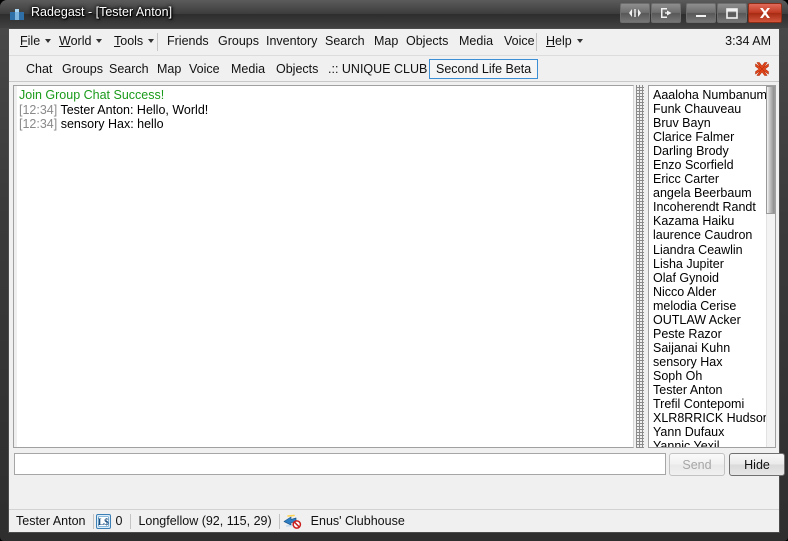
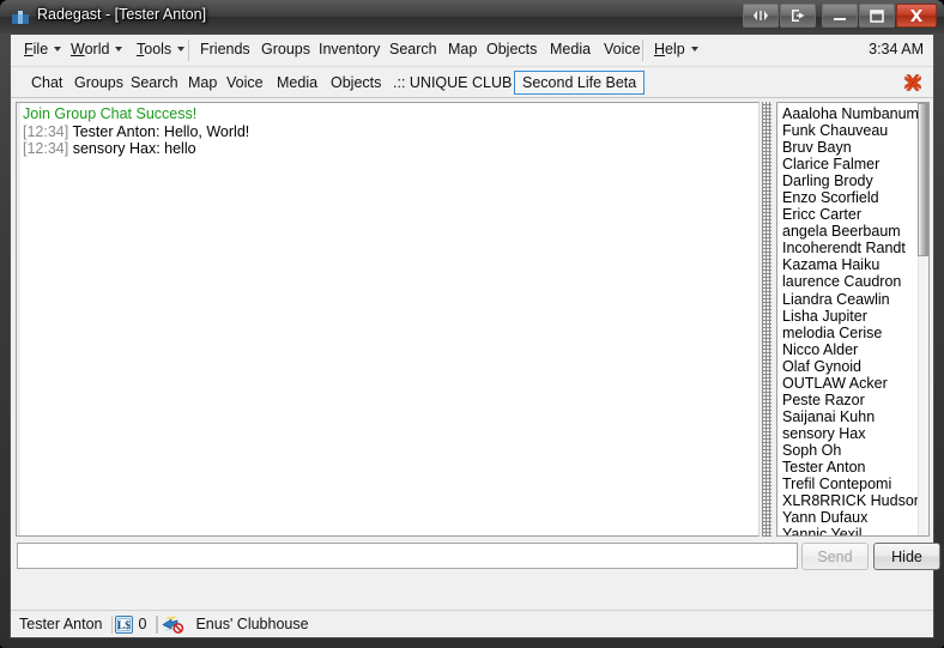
  Radegast - [Tester Anton]
  File
  World
  Tools
  Friends
  Groups
  Inventory
  Search
  Map
  Objects
  Media
  Voice
  Help
  3:34 AM
  Chat
  Groups
  Search
  Map
  Voice
  Media
  Objects
  .:: UNIQUE CLUB
  Second Life Beta
  Join Group Chat Success!
  [12:34] Tester Anton: Hello, World!
  [12:34] sensory Hax: hello
  Aaaloha Numbanum
  Funk Chauveau
  Bruv Bayn
  Clarice Falmer
  Darling Brody
  Enzo Scorfield
  Ericc Carter
  angela Beerbaum
  Incoherendt Randt
  Kazama Haiku
  laurence Caudron
  Liandra Ceawlin
  Lisha Jupiter
- Olaf Gynoid
+ melodia Cerise
  Nicco Alder
- melodia Cerise
+ Olaf Gynoid
  OUTLAW Acker
  Peste Razor
  Saijanai Kuhn
  sensory Hax
  Soph Oh
  Tester Anton
  Trefil Contepomi
  XLR8RRICK Hudso
  Yann Dufaux
  Yannic Yexil
  Send
  Hide
  Tester Anton
  L$
  0
- Longfellow (92, 115, 29)
  Enus' Clubhouse
